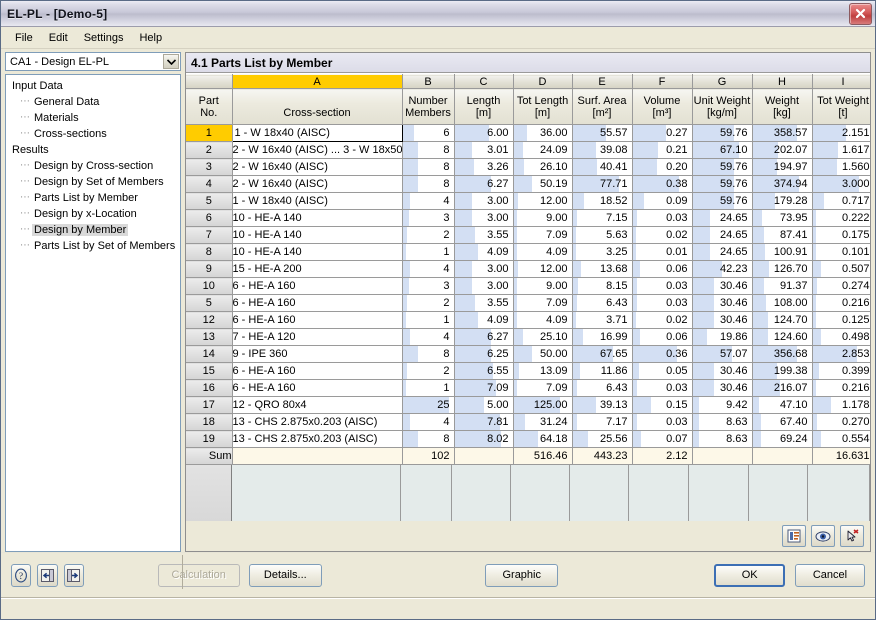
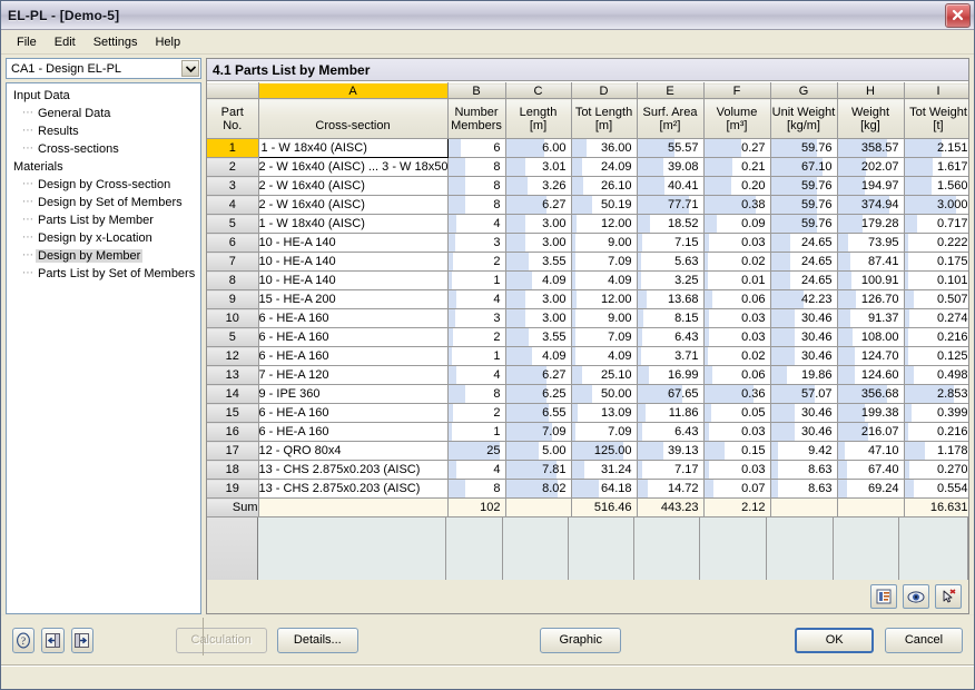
  EL-PL - [Demo-5]
  File
  Edit
  Settings
  Help
  CA1 - Design EL-PL
  Input Data
  ⋯
  General Data
  ⋯
- Materials
+ Results
  ⋯
  Cross-sections
- Results
+ Materials
  ⋯
  Design by Cross-section
  ⋯
  Design by Set of Members
  ⋯
  Parts List by Member
  ⋯
  Design by x-Location
  ⋯
  Design by Member
  ⋯
  Parts List by Set of Members
  4.1 Parts List by Member
  	A	B	C	D	E	F	G	H	I
  Part No.	Cross-section	NumberMembers	Length[m]	Tot Length[m]	Surf. Area[m²]	Volume[m³]	Unit Weight[kg/m]	Weight[kg]	Tot Weight[t]
  1	1 - W 18x40 (AISC)	6	6.00	36.00	55.57	0.27	59.76	358.57	2.151
  2	2 - W 16x40 (AISC) ... 3 - W 18x50	8	3.01	24.09	39.08	0.21	67.10	202.07	1.617
  3	2 - W 16x40 (AISC)	8	3.26	26.10	40.41	0.20	59.76	194.97	1.560
  4	2 - W 16x40 (AISC)	8	6.27	50.19	77.71	0.38	59.76	374.94	3.000
  5	1 - W 18x40 (AISC)	4	3.00	12.00	18.52	0.09	59.76	179.28	0.717
  6	10 - HE-A 140	3	3.00	9.00	7.15	0.03	24.65	73.95	0.222
  7	10 - HE-A 140	2	3.55	7.09	5.63	0.02	24.65	87.41	0.175
  8	10 - HE-A 140	1	4.09	4.09	3.25	0.01	24.65	100.91	0.101
  9	15 - HE-A 200	4	3.00	12.00	13.68	0.06	42.23	126.70	0.507
  10	6 - HE-A 160	3	3.00	9.00	8.15	0.03	30.46	91.37	0.274
  5	6 - HE-A 160	2	3.55	7.09	6.43	0.03	30.46	108.00	0.216
  12	6 - HE-A 160	1	4.09	4.09	3.71	0.02	30.46	124.70	0.125
  13	7 - HE-A 120	4	6.27	25.10	16.99	0.06	19.86	124.60	0.498
  14	9 - IPE 360	8	6.25	50.00	67.65	0.36	57.07	356.68	2.853
  15	6 - HE-A 160	2	6.55	13.09	11.86	0.05	30.46	199.38	0.399
  16	6 - HE-A 160	1	7.09	7.09	6.43	0.03	30.46	216.07	0.216
  17	12 - QRO 80x4	25	5.00	125.00	39.13	0.15	9.42	47.10	1.178
  18	13 - CHS 2.875x0.203 (AISC)	4	7.81	31.24	7.17	0.03	8.63	67.40	0.270
- 19	13 - CHS 2.875x0.203 (AISC)	8	8.02	64.18	25.56	0.07	8.63	69.24	0.554
+ 19	13 - CHS 2.875x0.203 (AISC)	8	8.02	64.18	14.72	0.07	8.63	69.24	0.554
  Sum		102		516.46	443.23	2.12			16.631
  ?
  Clculation
  Details...
  Graphic
  OK
  Cancel
